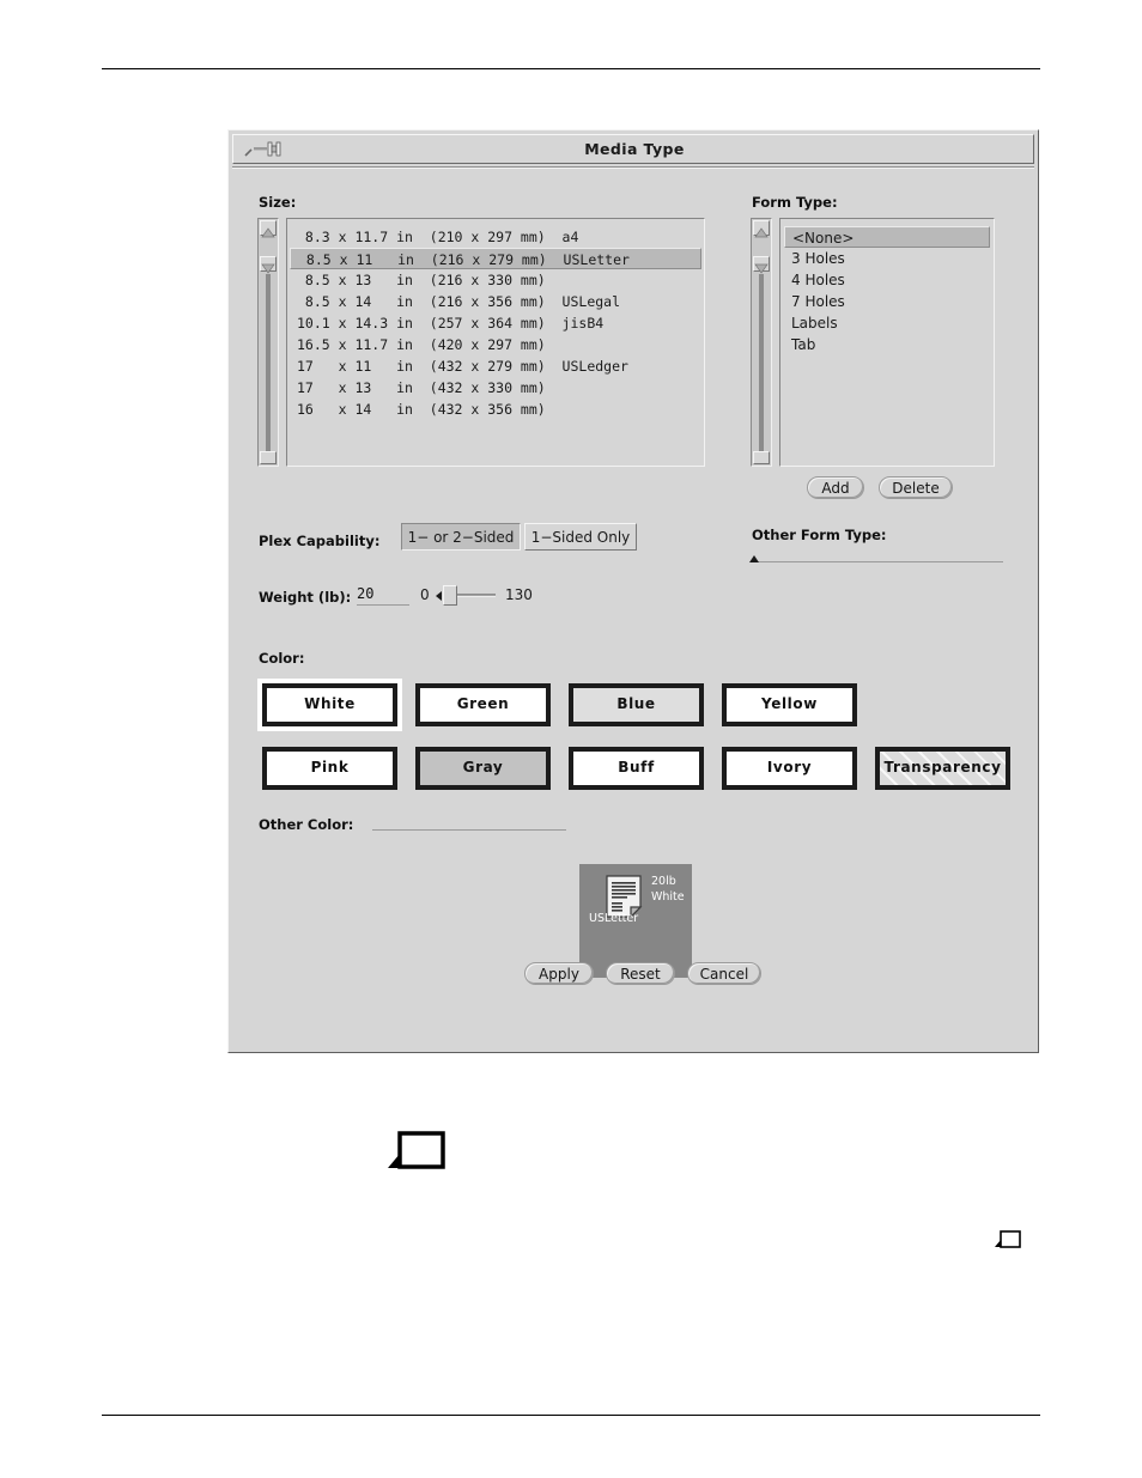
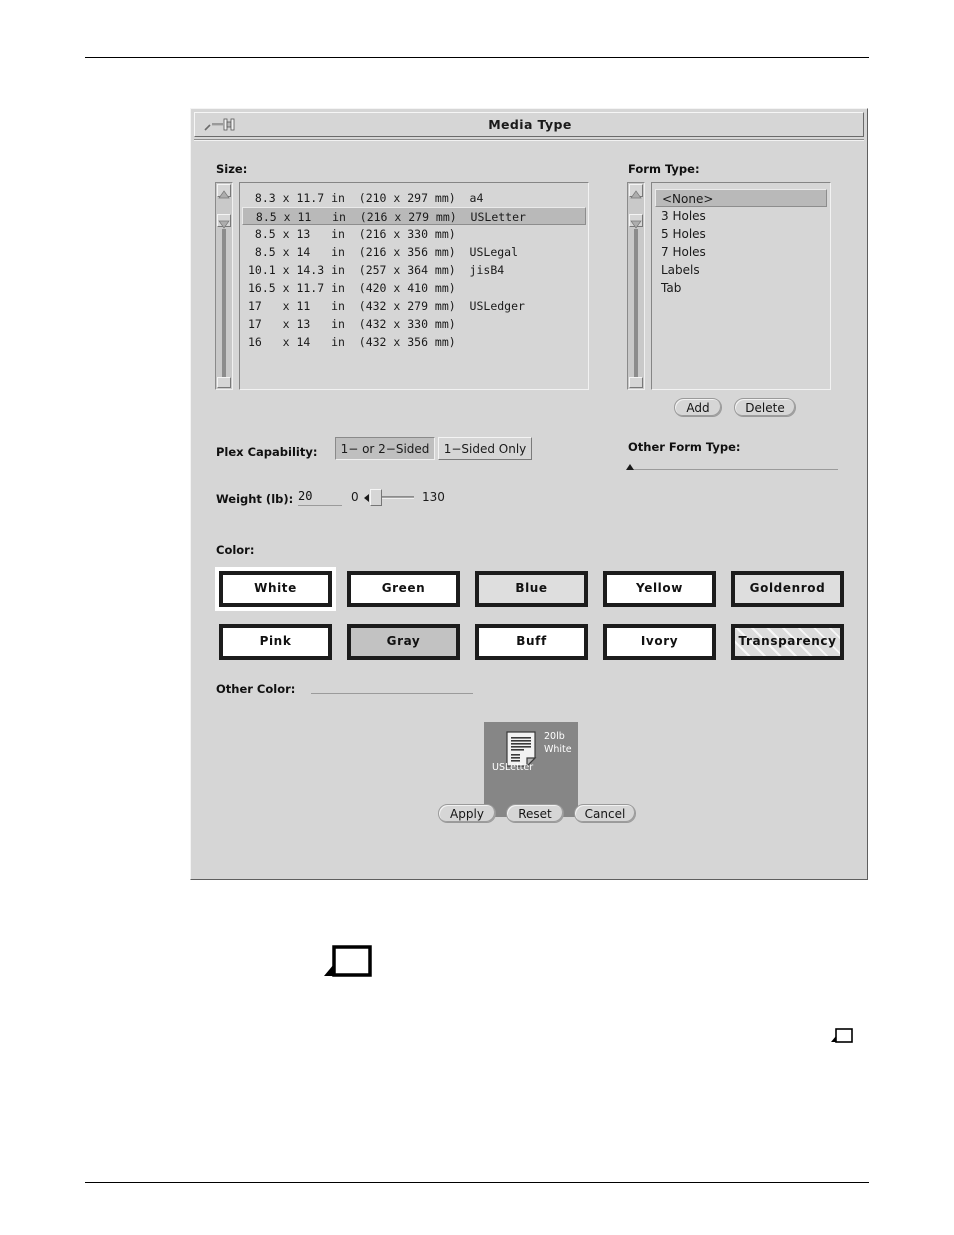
  Media Type
  Size:
  8.3 x 11.7 in (210 x 297 mm) a4
  8.5 x 11 in (216 x 279 mm) USLetter
  8.5 x 13 in (216 x 330 mm)
  8.5 x 14 in (216 x 356 mm) USLegal
  10.1 x 14.3 in (257 x 364 mm) jisB4
- 16.5 x 11.7 in (420 x 297 mm)
+ 16.5 x 11.7 in (420 x 410 mm)
  17 x 11 in (432 x 279 mm) USLedger
  17 x 13 in (432 x 330 mm)
  16 x 14 in (432 x 356 mm)
  Form Type:
  <None>
  3 Holes
- 4 Holes
+ 5 Holes
  7 Holes
  Labels
  Tab
  Add
  Delete
  Plex Capability:
  1− or 2−Sided
  1−Sided Only
  Other Form Type:
  Weight (lb):
  20
  0
  130
  Color:
  White
  Green
  Blue
  Yellow
+ Goldenrod
  Pink
  Gray
  Buff
  Ivory
  Transparency
  Other Color:
  20lb
  White
  USLetter
  Apply
  Reset
  Cancel
